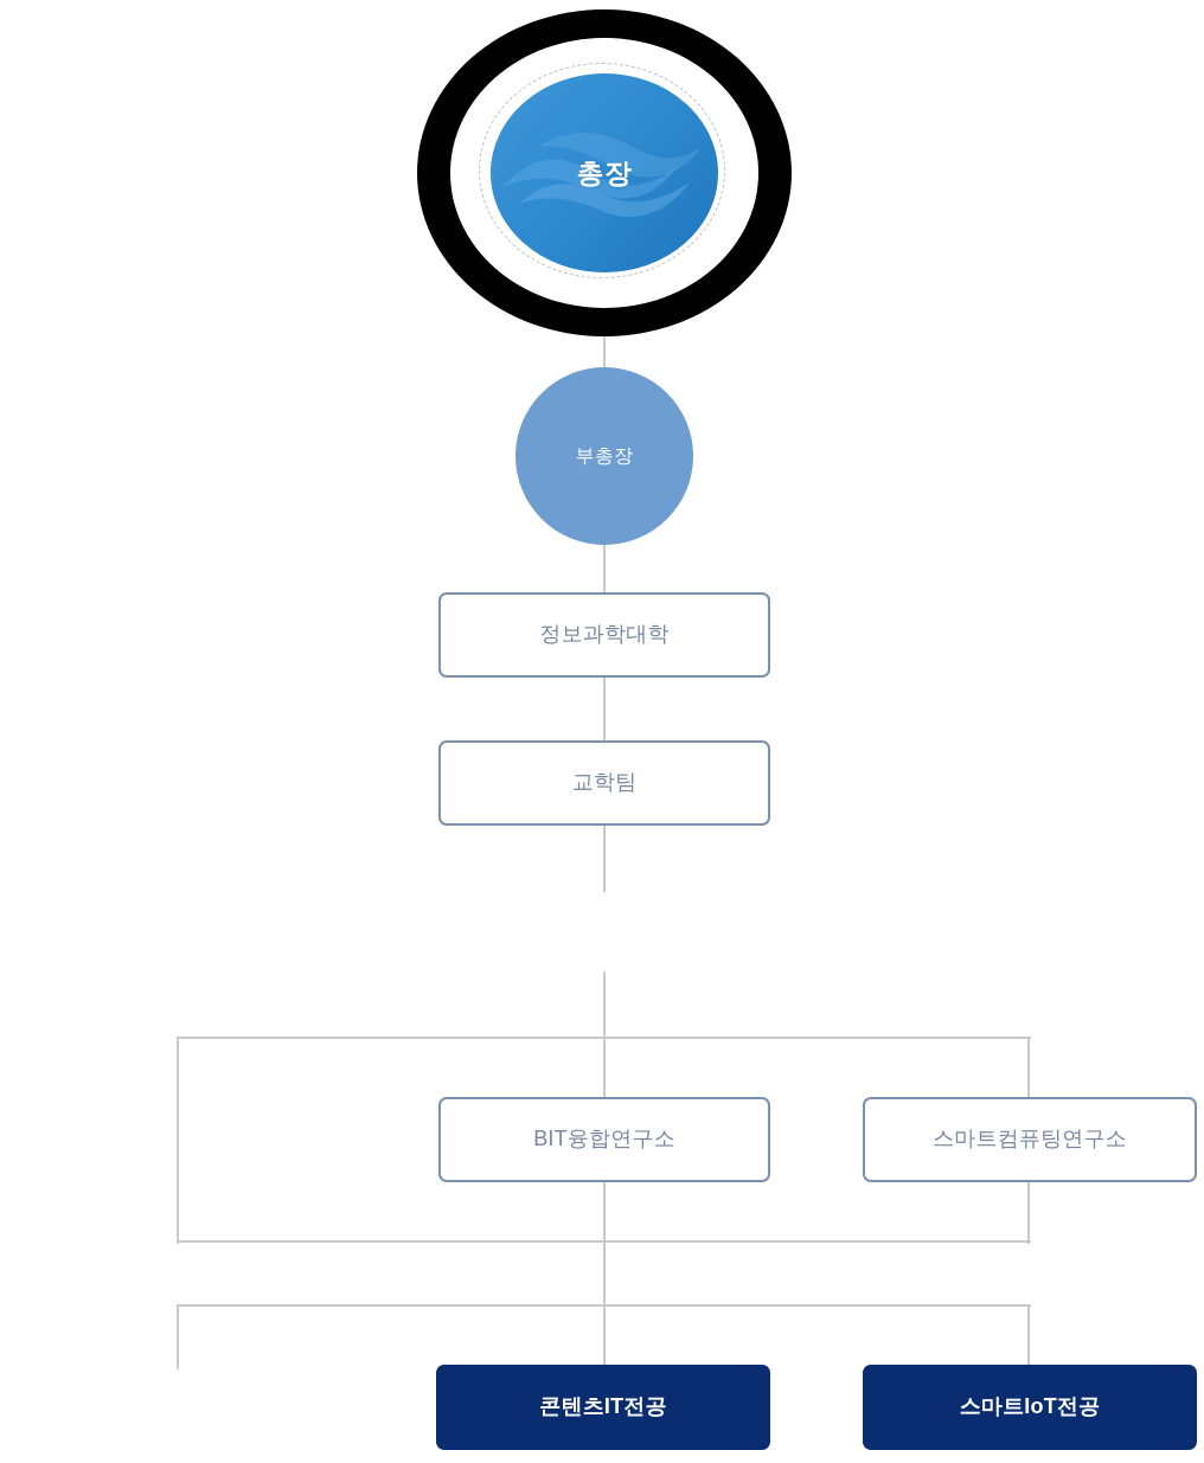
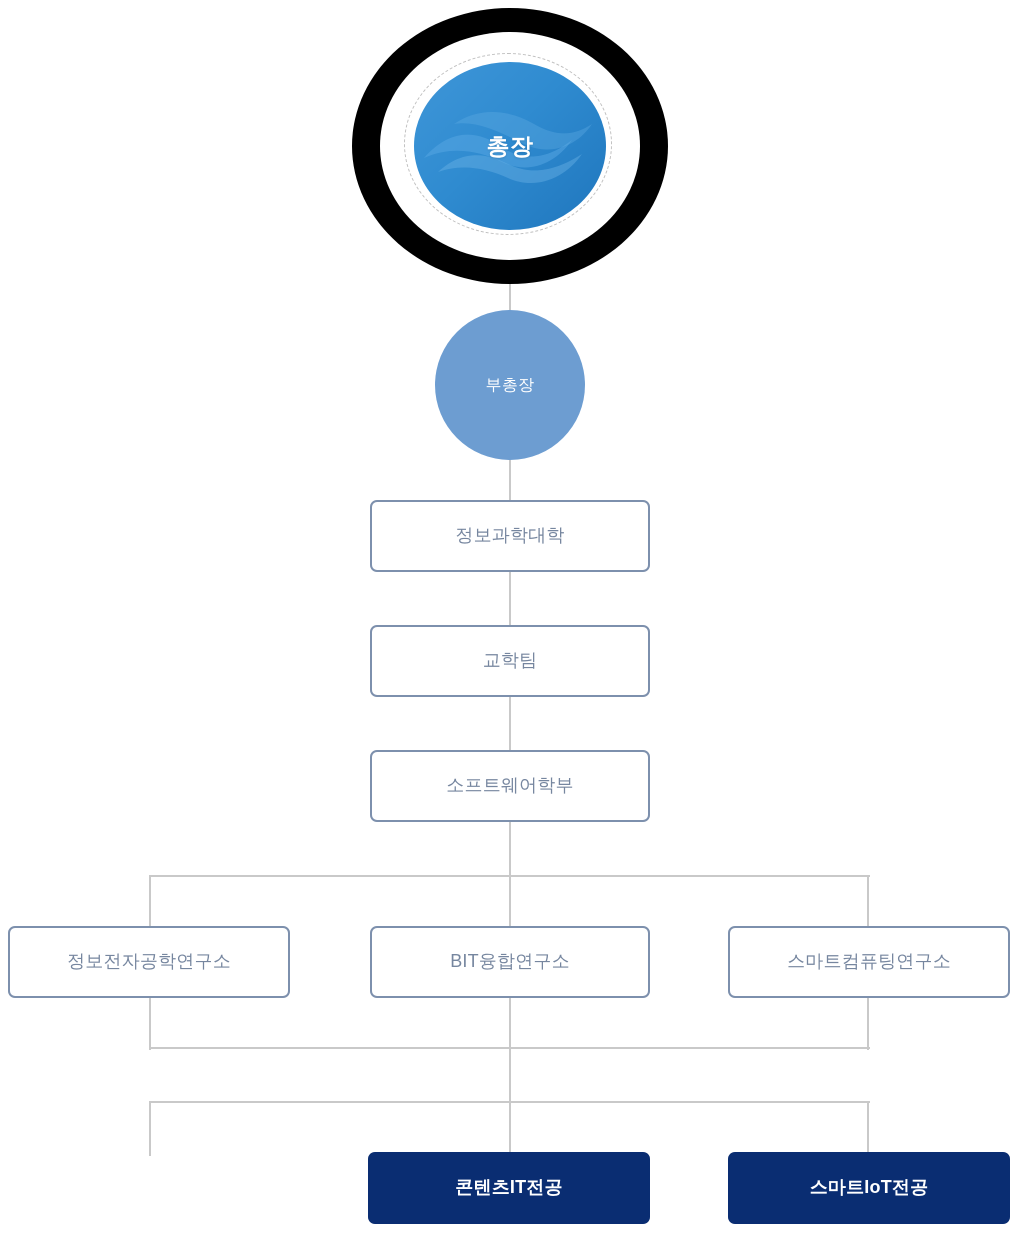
  총장
  부총장
  정보과학대학
  교학팀
+ 소프트웨어학부
+ 정보전자공학연구소
  BIT융합연구소
  스마트컴퓨팅연구소
  콘텐츠IT전공
  스마트IoT전공
